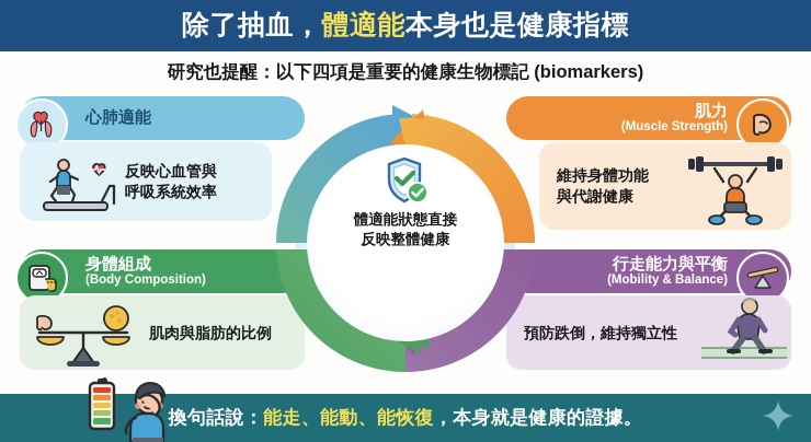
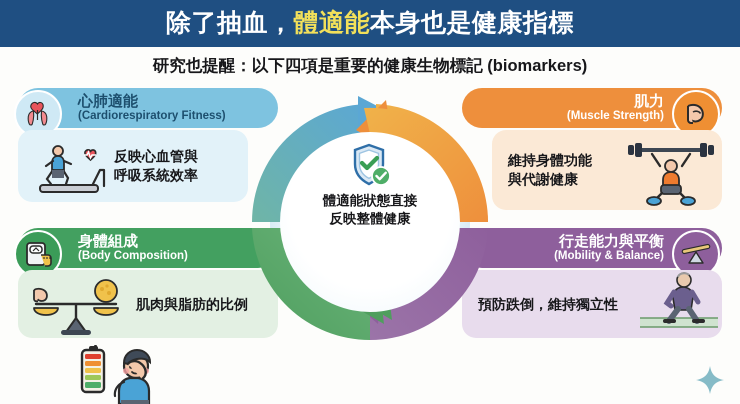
  除了抽血，體適能本身也是健康指標
  研究也提醒：以下四項是重要的健康生物標記 (biomarkers)
  心肺適能
+ (Cardiorespiratory Fitness)
  反映心血管與
  呼吸系統效率
  肌力
  (Muscle Strength)
  維持身體功能
  與代謝健康
  身體組成
  (Body Composition)
  肌肉與脂肪的比例
  行走能力與平衡
  (Mobility & Balance)
  預防跌倒，維持獨立性
  體適能狀態直接
  反映整體健康
- 換句話說：能走、能動、能恢復，本身就是健康的證據。
